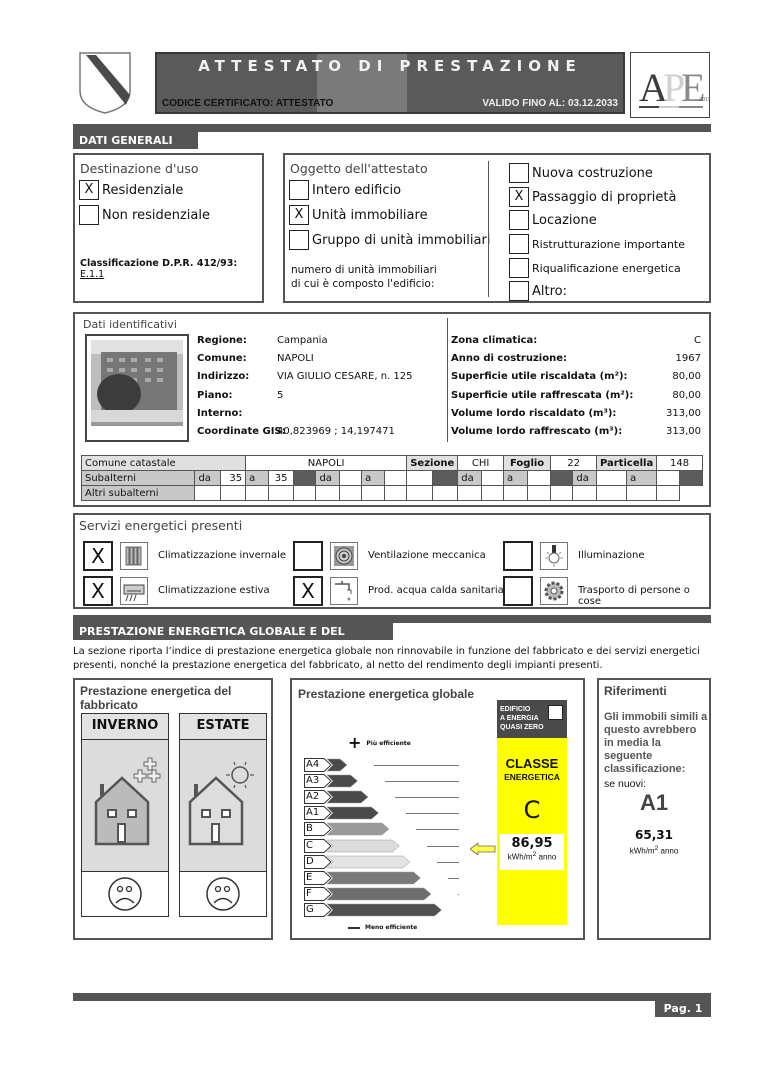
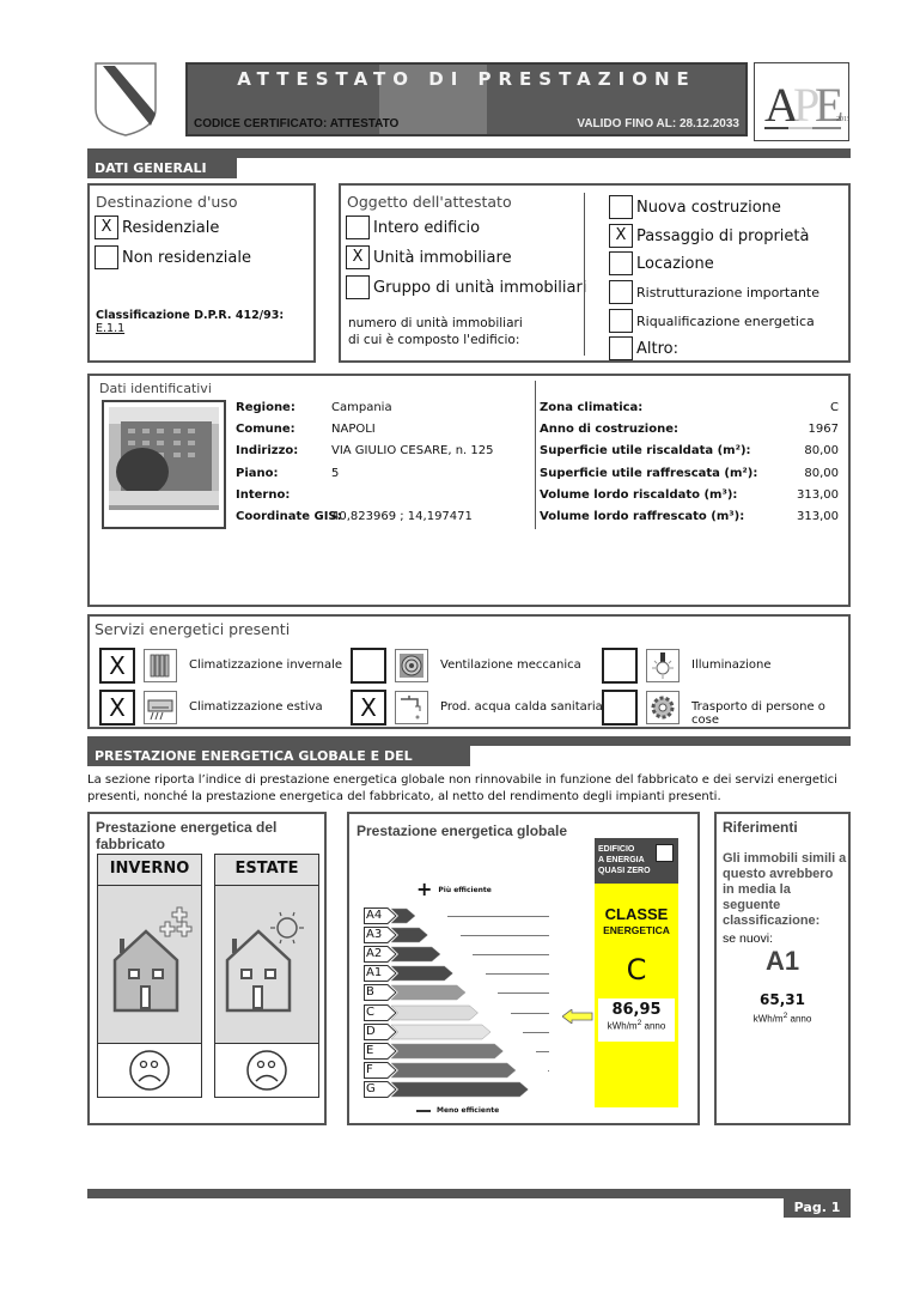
  ATTESTATO DI PRESTAZIONE
  CODICE CERTIFICATO: ATTESTATO
- VALIDO FINO AL: 03.12.2033
+ VALIDO FINO AL: 28.12.2033
  A
  P
  E
  DATI GENERALI
  Destinazione d'uso
  X
  Residenziale
  Non residenziale
  Classificazione D.P.R. 412/93: E.1.1
  Oggetto dell'attestato
  Intero edificio
  X
  Unità immobiliare
  Gruppo di unità immobiliar
  numero di unità immobiliari
  di cui è composto l'edificio:
  Nuova costruzione
  X
  Passaggio di proprietà
  Locazione
  Ristrutturazione importante
  Riqualificazione energetica
  Altro:
  Dati identificativi
  Regione:
  Campania
  Comune:
  NAPOLI
  Indirizzo:
  VIA GIULIO CESARE, n. 125
  Piano:
  5
  Interno:
  Coordinate GIS:
  40,823969 ; 14,197471
  Zona climatica:
  C
  Anno di costruzione:
  1967
  Superficie utile riscaldata (m²):
  80,00
  Superficie utile raffrescata (m²):
  80,00
  Volume lordo riscaldato (m³):
  313,00
  Volume lordo raffrescato (m³):
  313,00
- Comune catastale	NAPOLI	Sezione	CHI	Foglio	22	Particella	148
- Subalterni	da	35	a	35		da		a				da		a			da		a
- Altri subalterni
  Servizi energetici presenti
  X
  Climatizzazione invernale
  Ventilazione meccanica
  Illuminazione
  X
  Climatizzazione estiva
  X
  Prod. acqua calda sanitaria
  Trasporto di persone o cose
  PRESTAZIONE ENERGETICA GLOBALE E DEL FABBRICATO
  La sezione riporta l’indice di prestazione energetica globale non rinnovabile in funzione del fabbricato e dei servizi energetici presenti, nonché la prestazione energetica del fabbricato, al netto del rendimento degli impianti presenti.
  Prestazione energetica del fabbricato
  INVERNO
  ESTATE
  Prestazione energetica globale
  +
  A4
  A3
  A2
  A1
  B
  C
  D
  E
  F
  G
  CLASSE
  ENERGETICA
  C
  86,95
  kWh/m anno
  Riferimenti
  Gli immobili simili a questo avrebbero in media la seguente classificazione:
  se nuovi:
  A1
  65,31
  kWh/m anno
  Pag. 1
